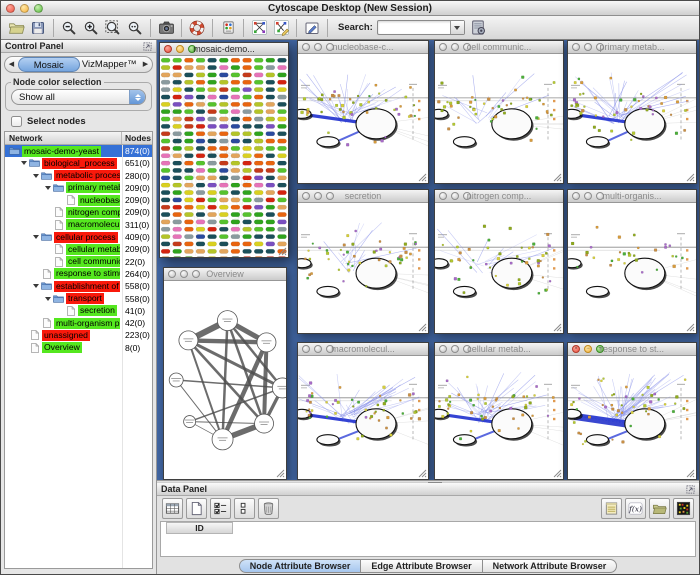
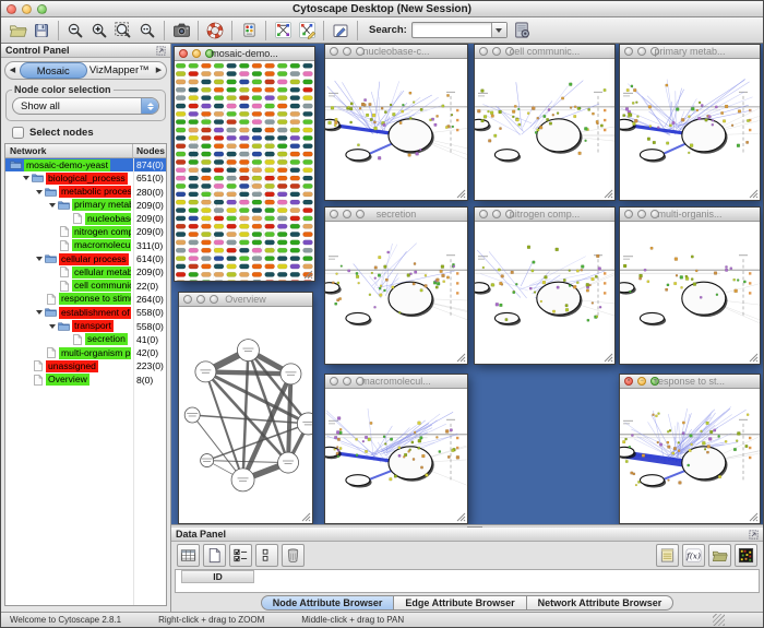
  Cytoscape Desktop (New Session)
  Search:
  Control Panel
  Mosaic
  VizMapper™
  Node color selection
  Show all
  Select nodes
  Network
  Nodes
  mosaic-demo-yeast
  874(0)
  biological_process
  651(0)
  metabolic proces
  280(0)
  primary meta
  209(0)
  nucleobas
  209(0)
  nitrogen com
  209(0)
  macromolecu
  311(0)
  cellular process
- 409(0)
+ 614(0)
  cellular metab
  209(0)
  cell communi
  22(0)
  response to stim
  264(0)
  establishment of
  558(0)
  transport
  558(0)
  secretion
  41(0)
  multi-organism p
  42(0)
  unassigned
  223(0)
  Overview
  8(0)
  mosaic-demo...
  Overview
  nucleobase-c...
  cell communic...
  primary metab...
  secretion
  nitrogen comp...
  multi-organis...
  macromolecul...
- cellular metab...
  response to st...
  Data Panel
  f(x)
  ID
  Node Attribute Browser
  Edge Attribute Browser
  Network Attribute Browser
+ Welcome to Cytoscape 2.8.1
+ Right-click + drag to ZOOM
+ Middle-click + drag to PAN
